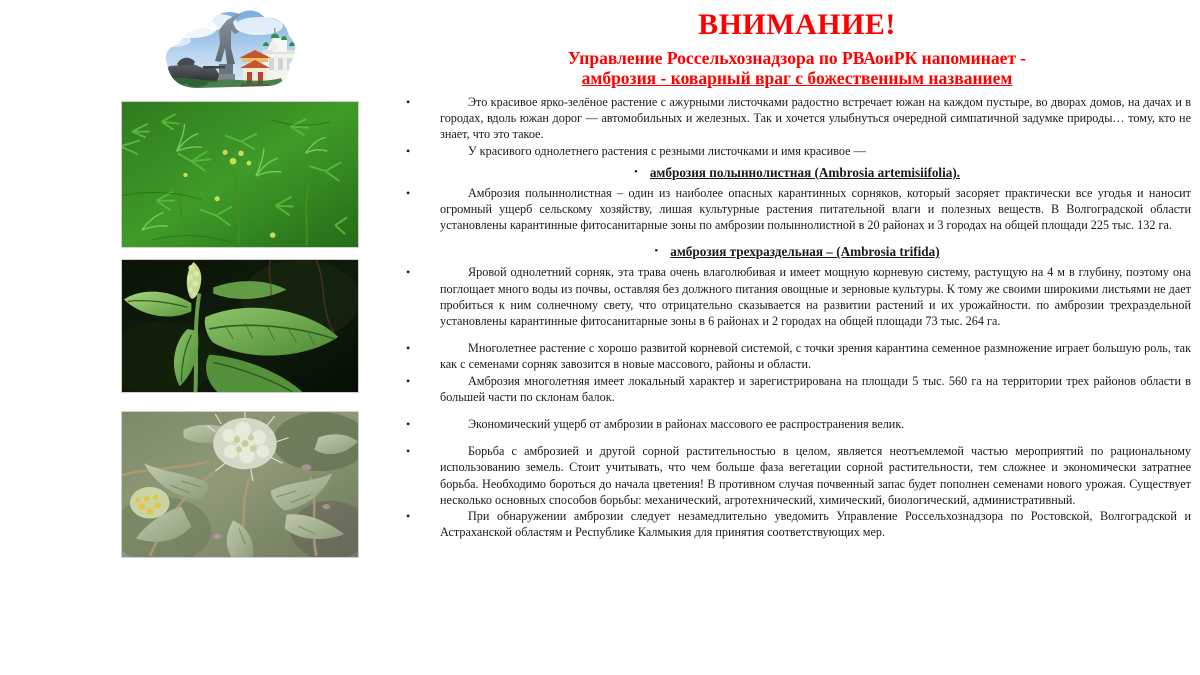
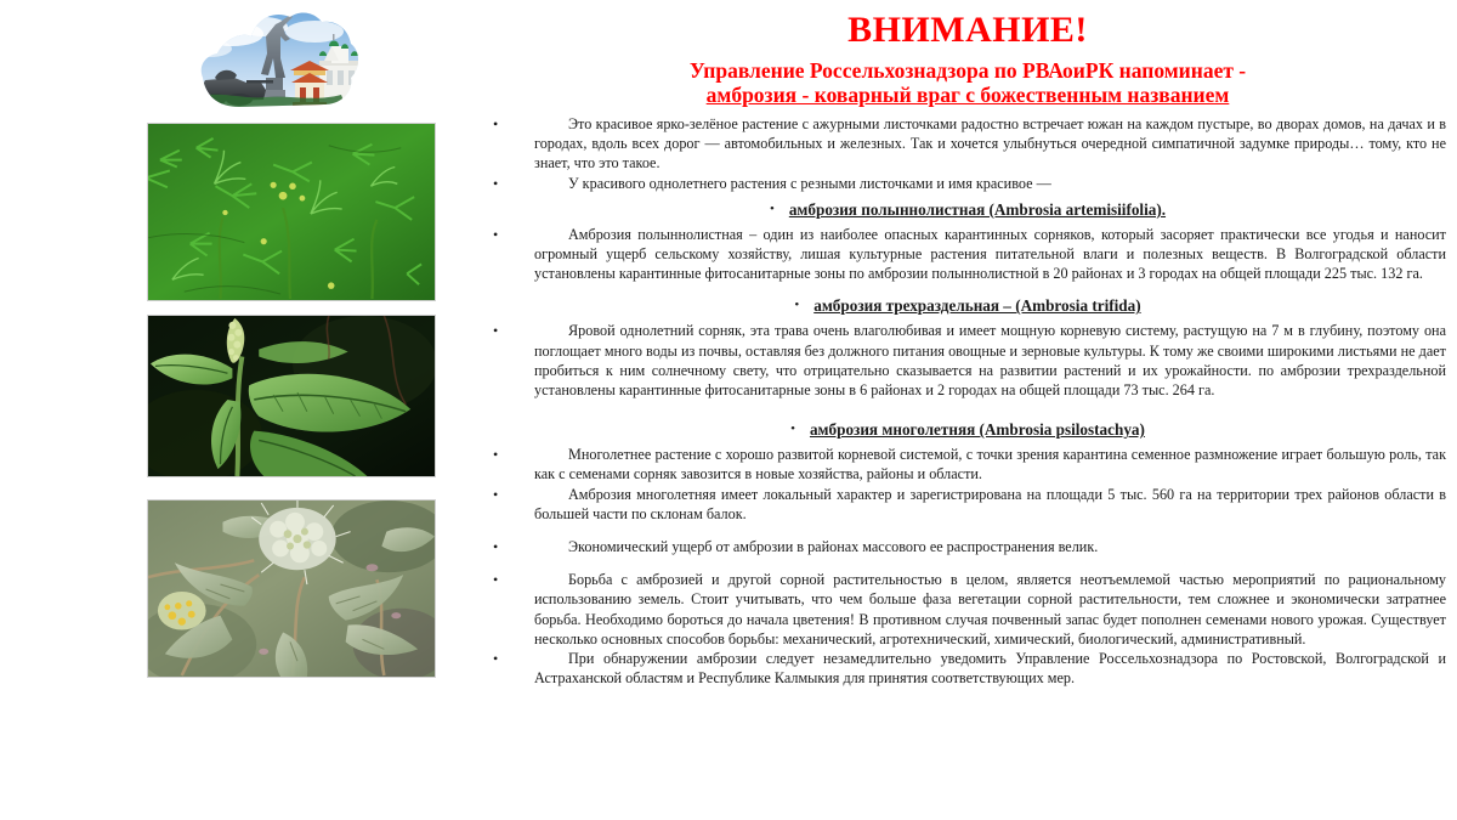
  ВНИМАНИЕ!
  Управление Россельхознадзора по РВАоиРК напоминает -
  амброзия - коварный враг с божественным названием
- Это красивое ярко-зелёное растение с ажурными листочками радостно встречает южан на каждом пустыре, во дворах домов, на дачах и в городах, вдоль южан дорог — автомобильных и железных. Так и хочется улыбнуться очередной симпатичной задумке природы… тому, кто не знает, что это такое.
+ Это красивое ярко-зелёное растение с ажурными листочками радостно встречает южан на каждом пустыре, во дворах домов, на дачах и в городах, вдоль всех дорог — автомобильных и железных. Так и хочется улыбнуться очередной симпатичной задумке природы… тому, кто не знает, что это такое.
  У красивого однолетнего растения с резными листочками и имя красивое —
  • амброзия полыннолистная (Ambrosia artemisiifolia).
  Амброзия полыннолистная – один из наиболее опасных карантинных сорняков, который засоряет практически все угодья и наносит огромный ущерб сельскому хозяйству, лишая культурные растения питательной влаги и полезных веществ. В Волгоградской области установлены карантинные фитосанитарные зоны по амброзии полыннолистной в 20 районах и 3 городах на общей площади 225 тыс. 132 га.
  • амброзия трехраздельная – (Ambrosia trifida)
- Яровой однолетний сорняк, эта трава очень влаголюбивая и имеет мощную корневую систему, растущую на 4 м в глубину, поэтому она поглощает много воды из почвы, оставляя без должного питания овощные и зерновые культуры. К тому же своими широкими листьями не дает пробиться к ним солнечному свету, что отрицательно сказывается на развитии растений и их урожайности. по амброзии трехраздельной установлены карантинные фитосанитарные зоны в 6 районах и 2 городах на общей площади 73 тыс. 264 га.
+ Яровой однолетний сорняк, эта трава очень влаголюбивая и имеет мощную корневую систему, растущую на 7 м в глубину, поэтому она поглощает много воды из почвы, оставляя без должного питания овощные и зерновые культуры. К тому же своими широкими листьями не дает пробиться к ним солнечному свету, что отрицательно сказывается на развитии растений и их урожайности. по амброзии трехраздельной установлены карантинные фитосанитарные зоны в 6 районах и 2 городах на общей площади 73 тыс. 264 га.
+ • амброзия многолетняя (Ambrosia psilostachya)
- Многолетнее растение с хорошо развитой корневой системой, с точки зрения карантина семенное размножение играет большую роль, так как с семенами сорняк завозится в новые массового, районы и области.
+ Многолетнее растение с хорошо развитой корневой системой, с точки зрения карантина семенное размножение играет большую роль, так как с семенами сорняк завозится в новые хозяйства, районы и области.
  Амброзия многолетняя имеет локальный характер и зарегистрирована на площади 5 тыс. 560 га на территории трех районов области в большей части по склонам балок.
  Экономический ущерб от амброзии в районах массового ее распространения велик.
  Борьба с амброзией и другой сорной растительностью в целом, является неотъемлемой частью мероприятий по рациональному использованию земель. Стоит учитывать, что чем больше фаза вегетации сорной растительности, тем сложнее и экономически затратнее борьба. Необходимо бороться до начала цветения! В противном случая почвенный запас будет пополнен семенами нового урожая. Существует несколько основных способов борьбы: механический, агротехнический, химический, биологический, административный.
  При обнаружении амброзии следует незамедлительно уведомить Управление Россельхознадзора по Ростовской, Волгоградской и Астраханской областям и Республике Калмыкия для принятия соответствующих мер.
